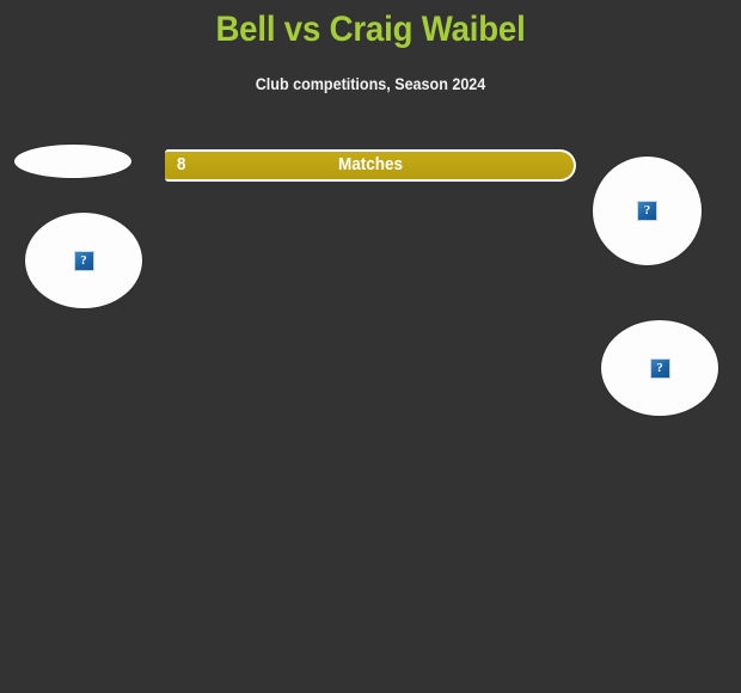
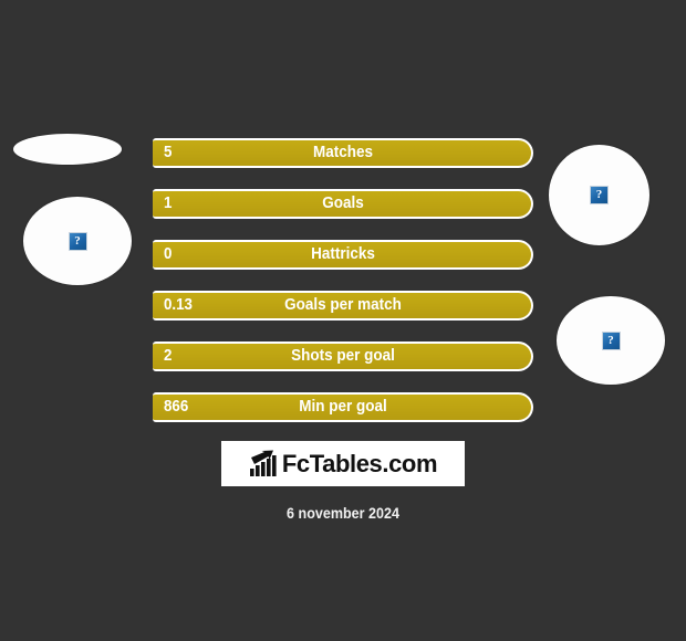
- Bell vs Craig Waibel
- Club competitions, Season 2024
  ?
  ?
  ?
- 8
+ 5
  Matches
+ 1
+ Goals
+ 0
+ Hattricks
+ 0.13
+ Goals per match
+ 2
+ Shots per goal
+ 866
+ Min per goal
+ FcTables.com
+ 6 november 2024
